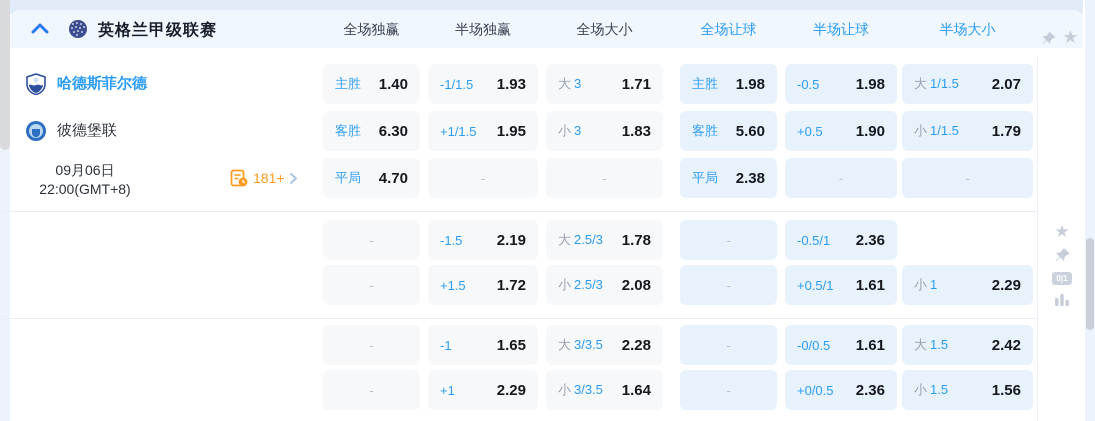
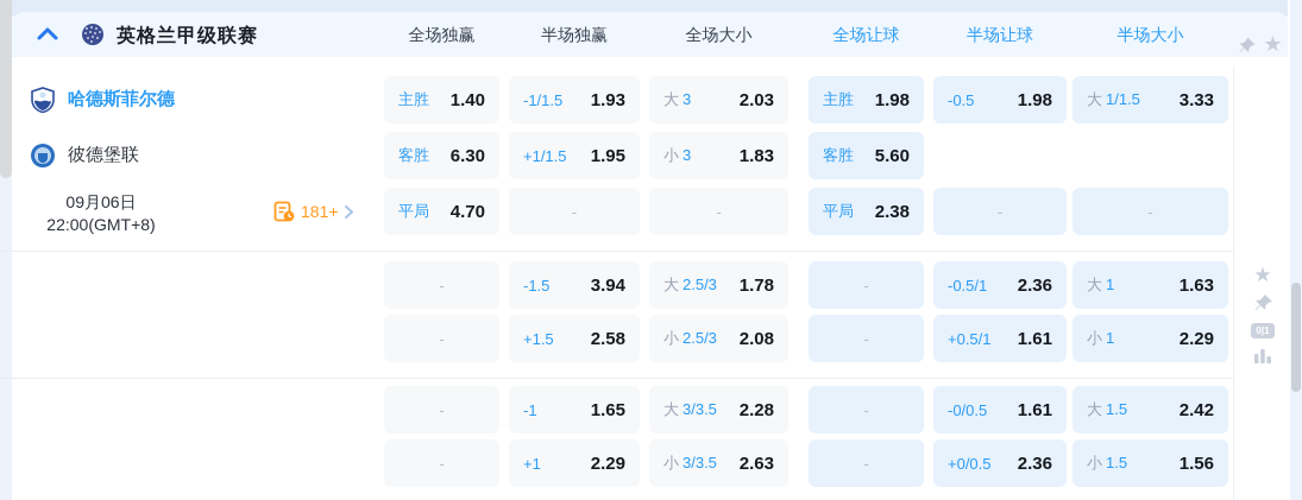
  英格兰甲级联赛
  全场独赢
  半场独赢
  全场大小
  全场让球
  半场让球
  半场大小
  ★
  哈德斯菲尔德
  彼德堡联
  09月06日
  22:00(GMT+8)
  181+
  主胜
  1.40
  -1/1.5
  1.93
  大 3
- 1.71
+ 2.03
  主胜
  1.98
  -0.5
  1.98
  大 1/1.5
- 2.07
+ 3.33
  客胜
  6.30
  +1/1.5
  1.95
  小 3
  1.83
  客胜
  5.60
- +0.5
- 1.90
- 小 1/1.5
- 1.79
  平局
  4.70
  -
  -
  平局
  2.38
  -
  -
  -
  -1.5
- 2.19
+ 3.94
  大 2.5/3
  1.78
  -
  -0.5/1
  2.36
+ 大 1
+ 1.63
  -
  +1.5
- 1.72
+ 2.58
  小 2.5/3
  2.08
  -
  +0.5/1
  1.61
  小 1
  2.29
  -
  -1
  1.65
  大 3/3.5
  2.28
  -
  -0/0.5
  1.61
  大 1.5
  2.42
  -
  +1
  2.29
  小 3/3.5
- 1.64
+ 2.63
  -
  +0/0.5
  2.36
  小 1.5
  1.56
  ★
  0|1
